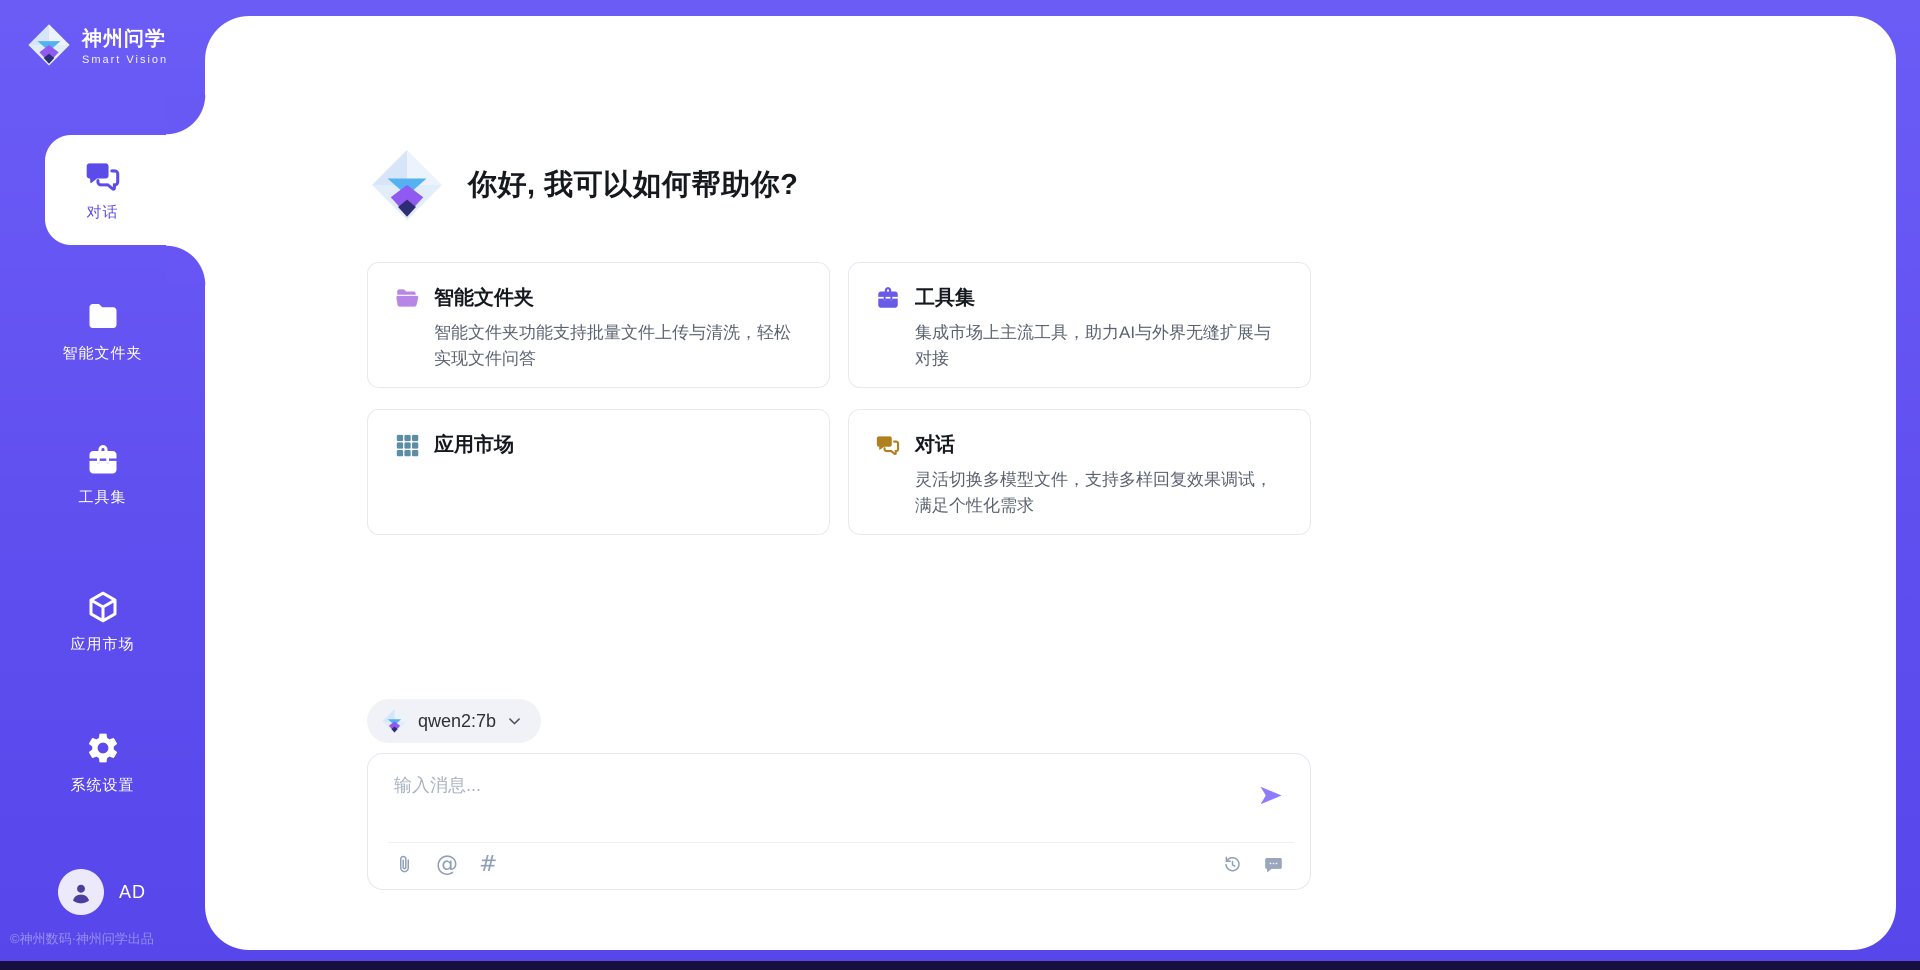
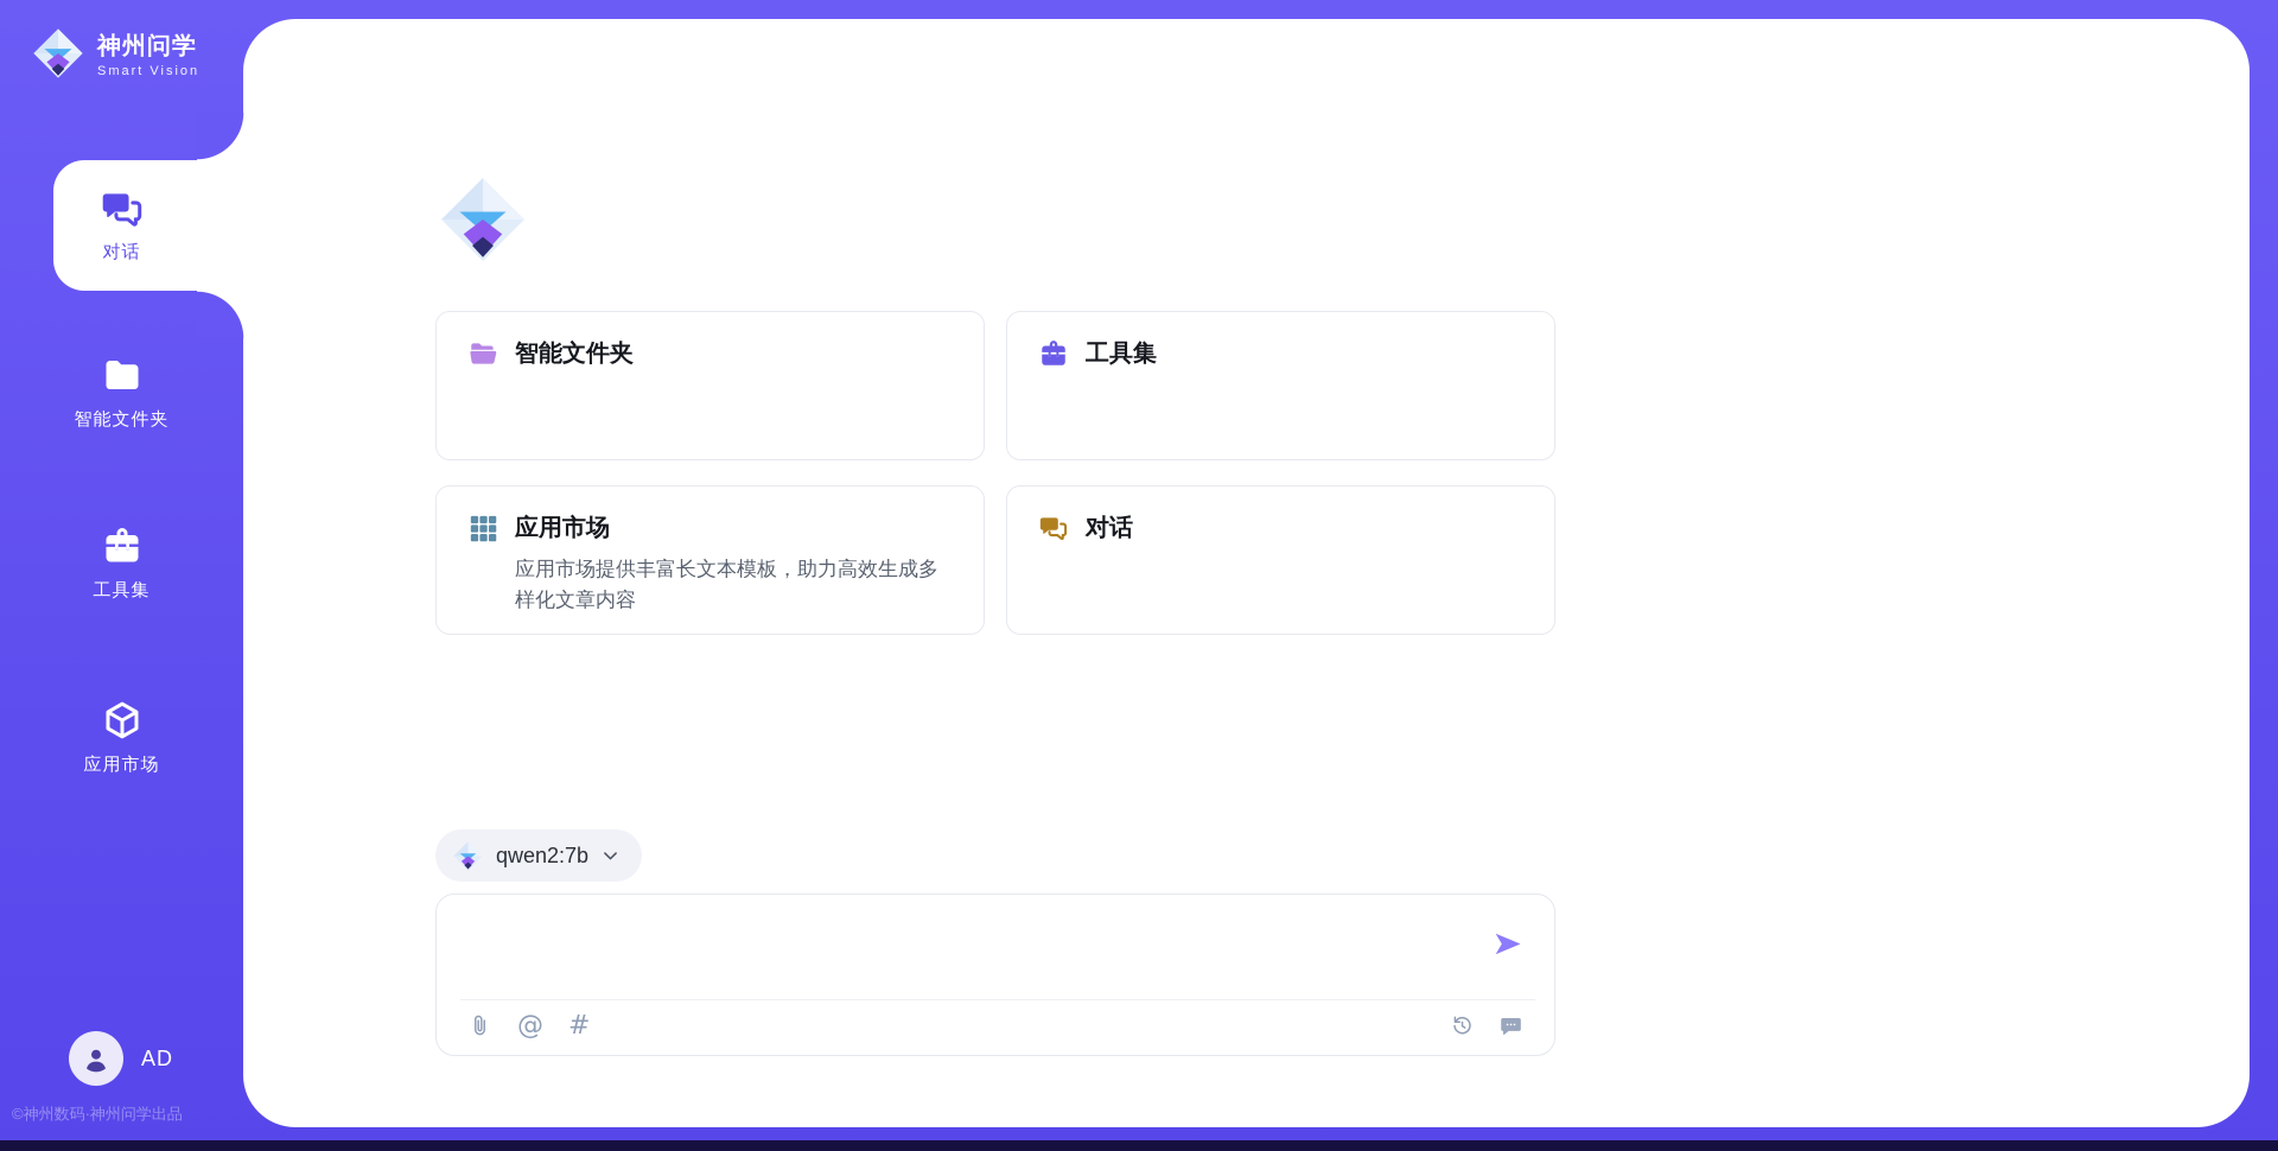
  神州问学
  Smart Vision
  对话
  智能文件夹
  工具集
  应用市场
- 系统设置
  AD
  ©神州数码·神州问学出品
- 你好, 我可以如何帮助你?
  智能文件夹
- 智能文件夹功能支持批量文件上传与清洗，轻松实现文件问答
  工具集
- 集成市场上主流工具，助力AI与外界无缝扩展与对接
  应用市场
+ 应用市场提供丰富长文本模板，助力高效生成多样化文章内容
  对话
- 灵活切换多模型文件，支持多样回复效果调试，满足个性化需求
  qwen2:7b
- 输入消息...
  @
  #
